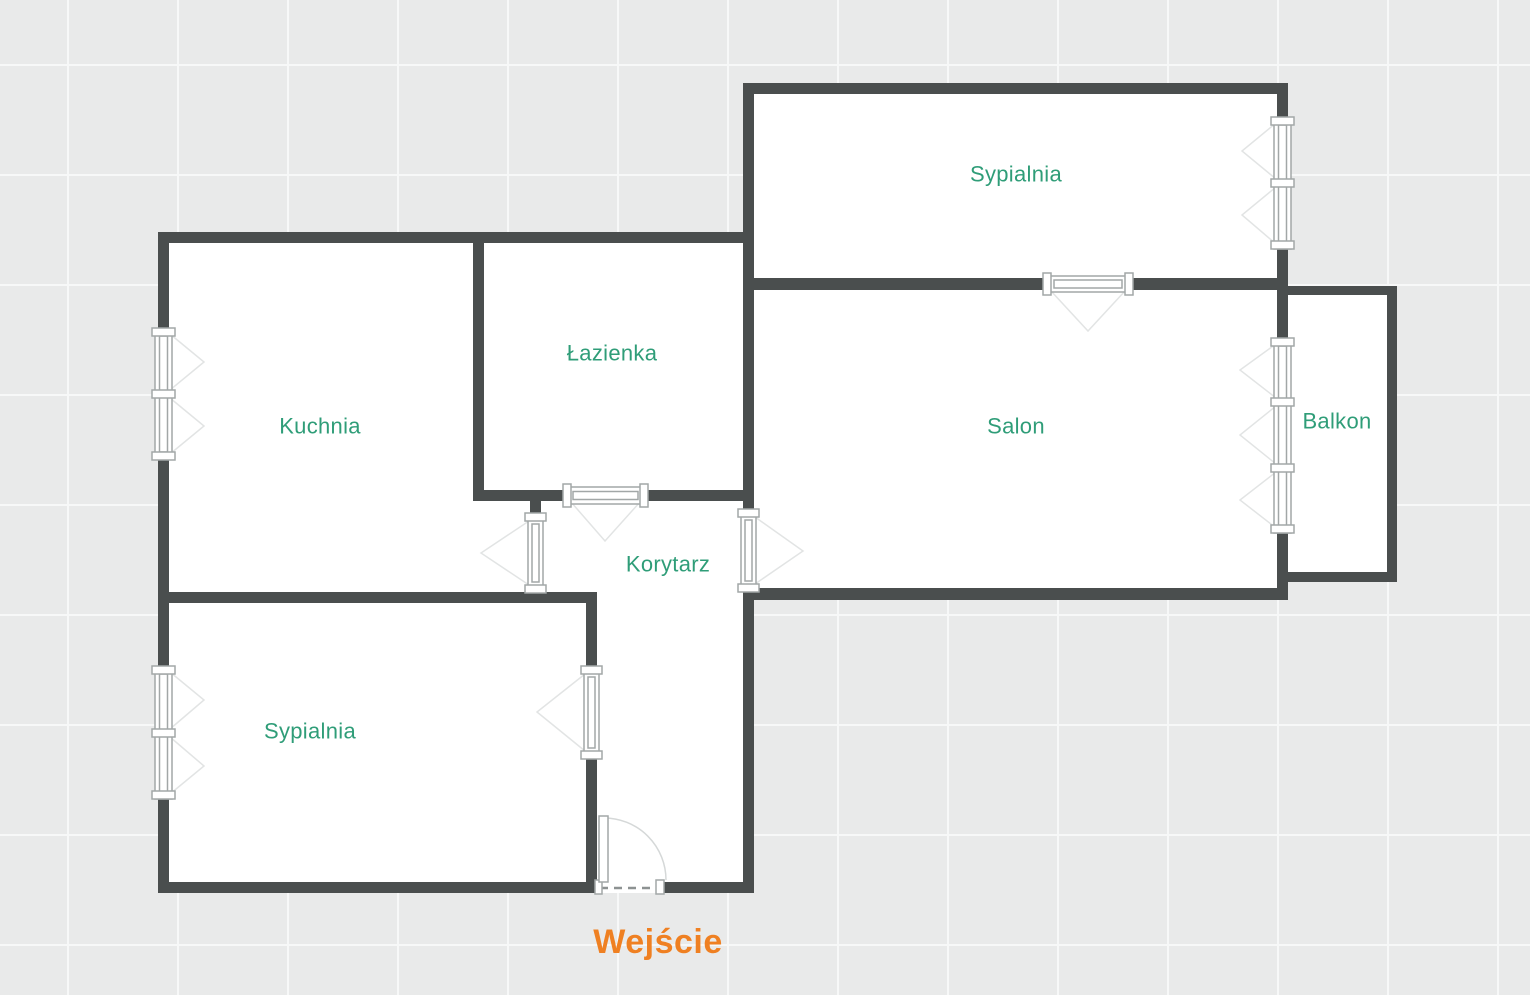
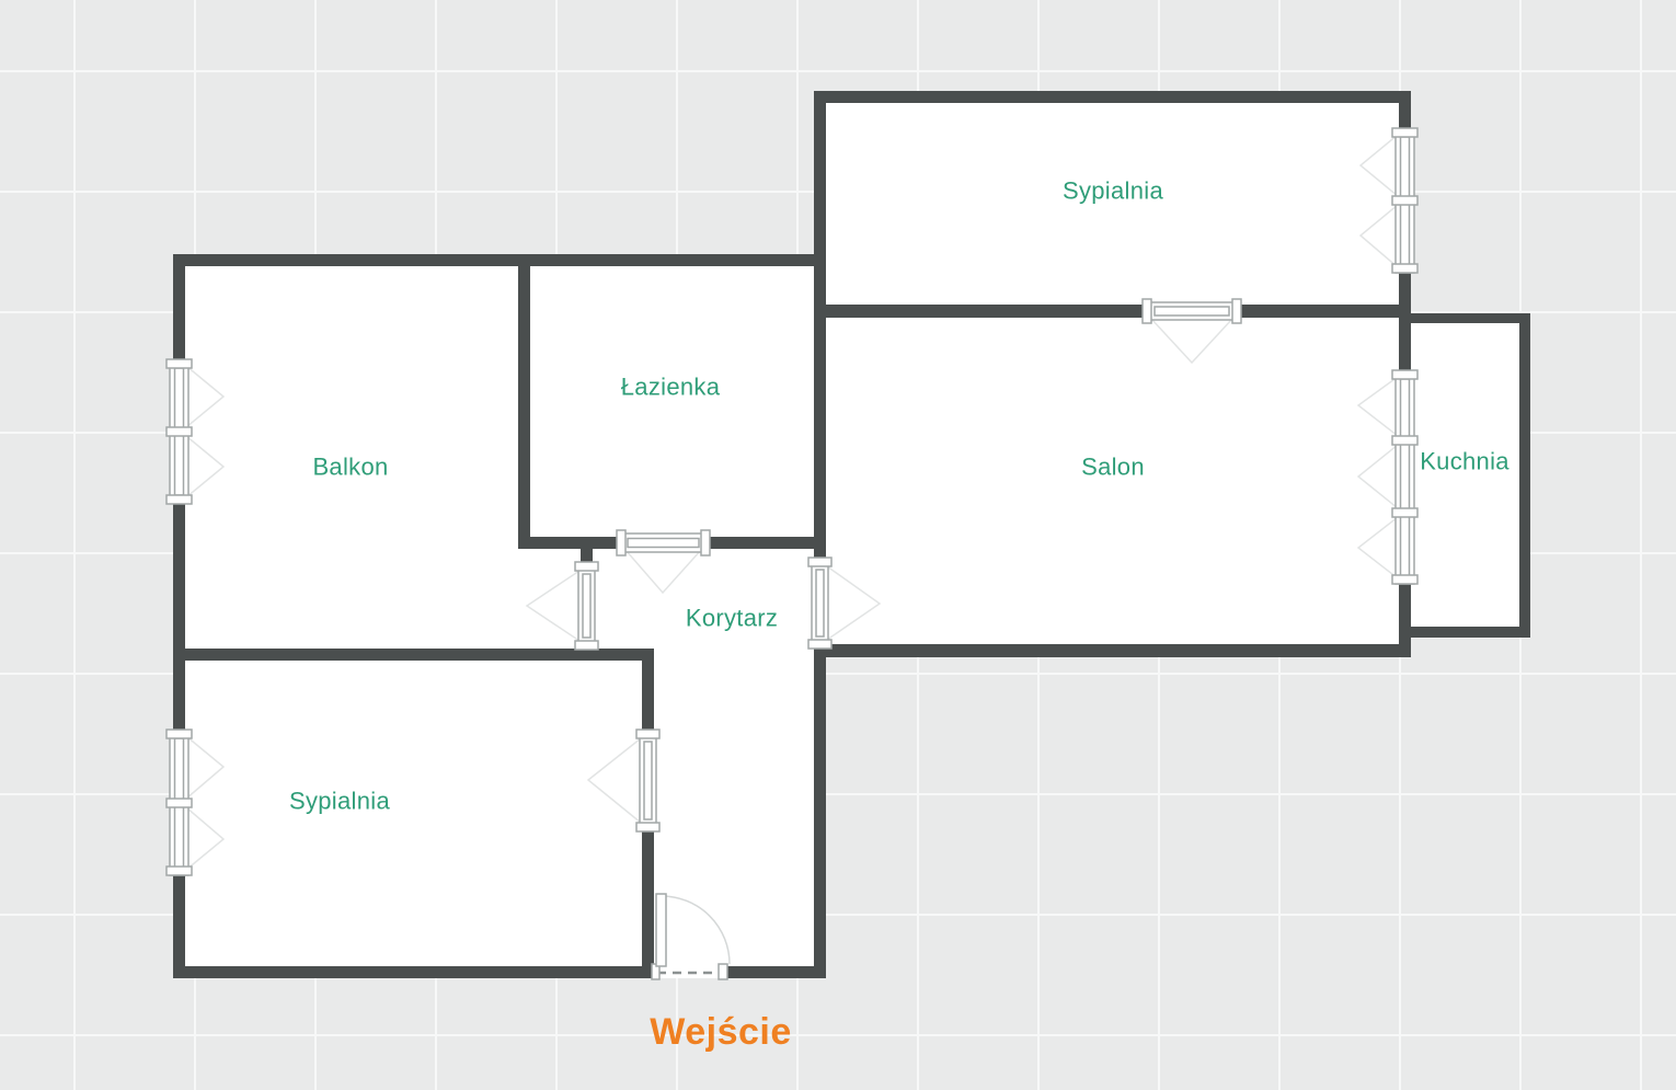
  Sypialnia
  Łazienka
- Kuchnia
+ Balkon
  Salon
- Balkon
+ Kuchnia
  Korytarz
  Sypialnia
  Wejście
